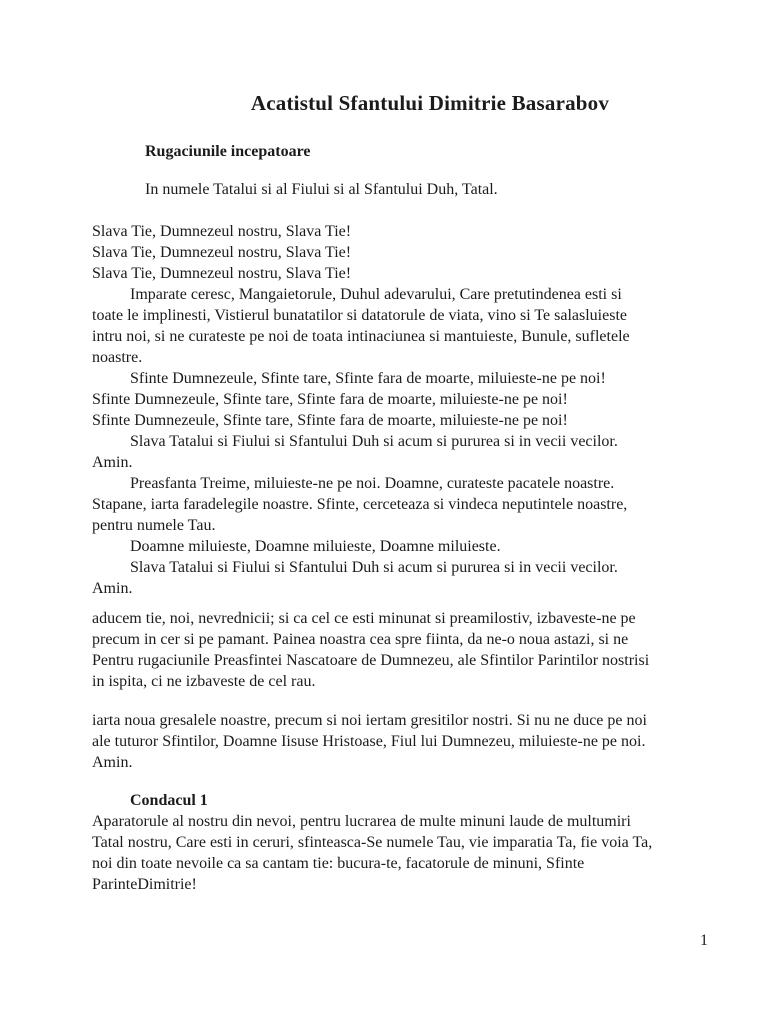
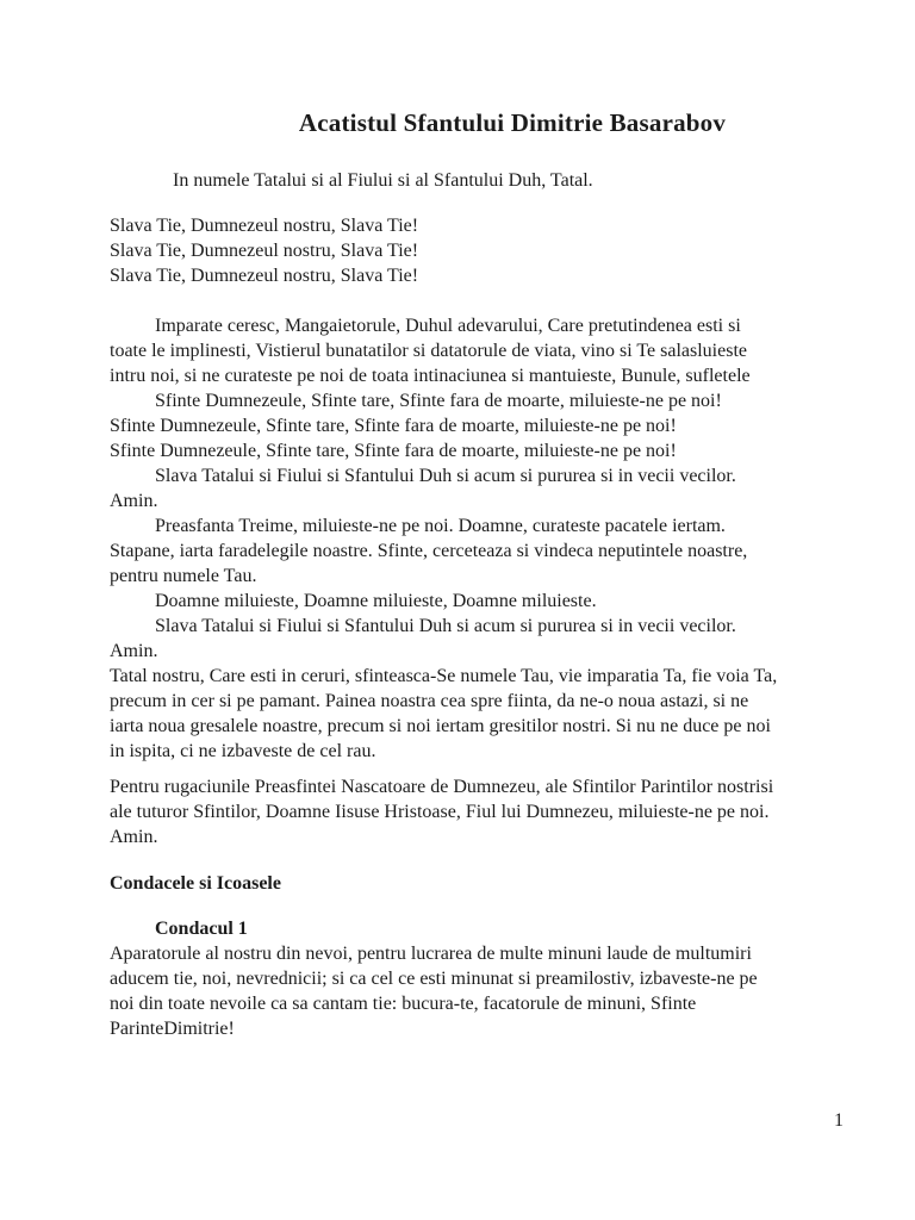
  Acatistul Sfantului Dimitrie Basarabov
- Rugaciunile incepatoare
  In numele Tatalui si al Fiului si al Sfantului Duh, Tatal.
  Slava Tie, Dumnezeul nostru, Slava Tie!
  Slava Tie, Dumnezeul nostru, Slava Tie!
  Slava Tie, Dumnezeul nostru, Slava Tie!
  Imparate ceresc, Mangaietorule, Duhul adevarului, Care pretutindenea esti si
  toate le implinesti, Vistierul bunatatilor si datatorule de viata, vino si Te salasluieste
  intru noi, si ne curateste pe noi de toata intinaciunea si mantuieste, Bunule, sufletele
- noastre.
  Sfinte Dumnezeule, Sfinte tare, Sfinte fara de moarte, miluieste-ne pe noi!
  Sfinte Dumnezeule, Sfinte tare, Sfinte fara de moarte, miluieste-ne pe noi!
  Sfinte Dumnezeule, Sfinte tare, Sfinte fara de moarte, miluieste-ne pe noi!
  Slava Tatalui si Fiului si Sfantului Duh si acum si pururea si in vecii vecilor.
  Amin.
- Preasfanta Treime, miluieste-ne pe noi. Doamne, curateste pacatele noastre.
+ Preasfanta Treime, miluieste-ne pe noi. Doamne, curateste pacatele iertam.
  Stapane, iarta faradelegile noastre. Sfinte, cerceteaza si vindeca neputintele noastre,
  pentru numele Tau.
  Doamne miluieste, Doamne miluieste, Doamne miluieste.
  Slava Tatalui si Fiului si Sfantului Duh si acum si pururea si in vecii vecilor.
  Amin.
- aducem tie, noi, nevrednicii; si ca cel ce esti minunat si preamilostiv, izbaveste-ne pe
+ Tatal nostru, Care esti in ceruri, sfinteasca-Se numele Tau, vie imparatia Ta, fie voia Ta,
  precum in cer si pe pamant. Painea noastra cea spre fiinta, da ne-o noua astazi, si ne
- Pentru rugaciunile Preasfintei Nascatoare de Dumnezeu, ale Sfintilor Parintilor nostrisi
+ iarta noua gresalele noastre, precum si noi iertam gresitilor nostri. Si nu ne duce pe noi
  in ispita, ci ne izbaveste de cel rau.
- iarta noua gresalele noastre, precum si noi iertam gresitilor nostri. Si nu ne duce pe noi
+ Pentru rugaciunile Preasfintei Nascatoare de Dumnezeu, ale Sfintilor Parintilor nostrisi
  ale tuturor Sfintilor, Doamne Iisuse Hristoase, Fiul lui Dumnezeu, miluieste-ne pe noi.
  Amin.
+ Condacele si Icoasele
  Condacul 1
  Aparatorule al nostru din nevoi, pentru lucrarea de multe minuni laude de multumiri
- Tatal nostru, Care esti in ceruri, sfinteasca-Se numele Tau, vie imparatia Ta, fie voia Ta,
+ aducem tie, noi, nevrednicii; si ca cel ce esti minunat si preamilostiv, izbaveste-ne pe
  noi din toate nevoile ca sa cantam tie: bucura-te, facatorule de minuni, Sfinte
  ParinteDimitrie!
  1
